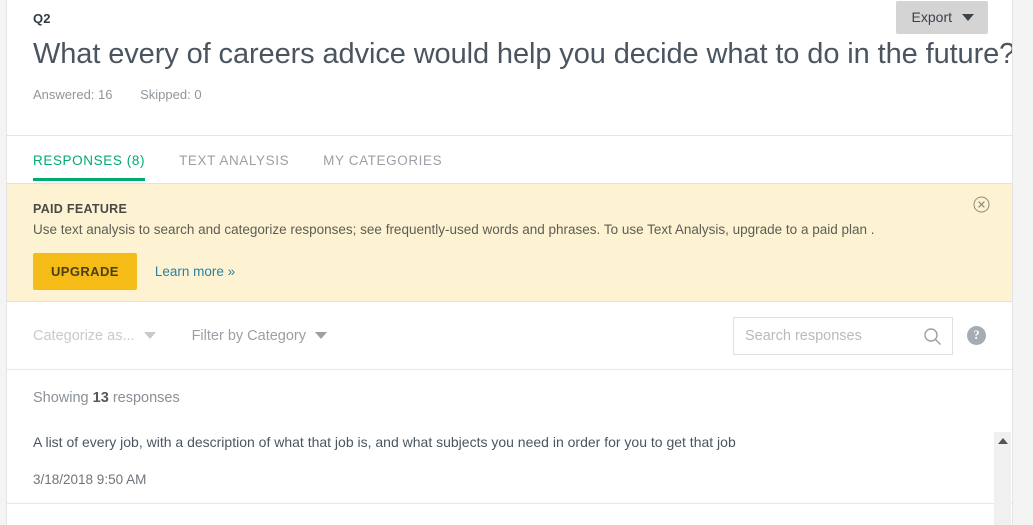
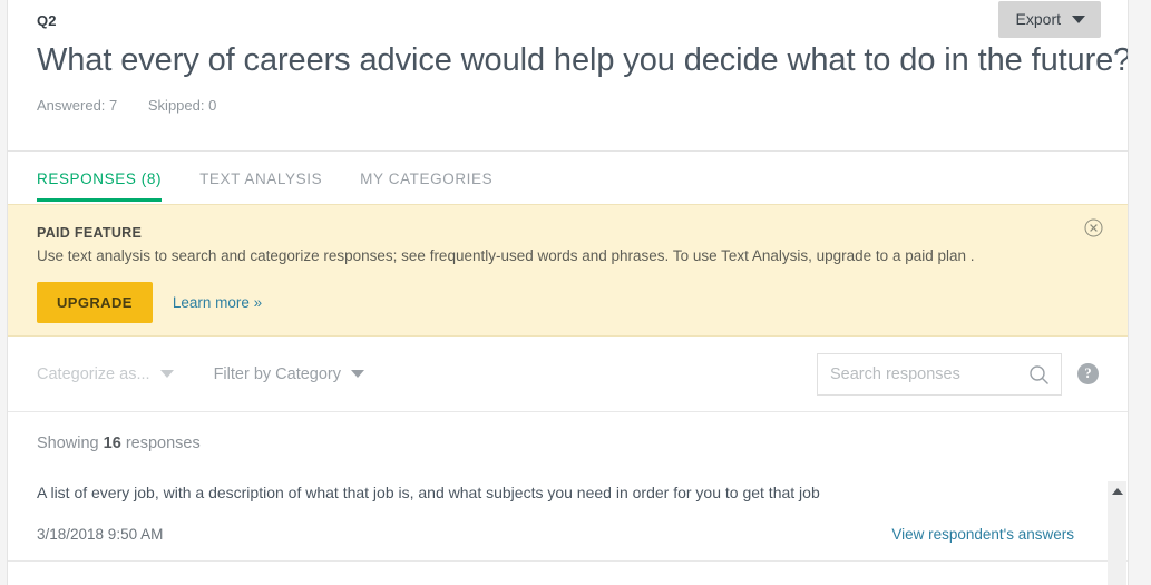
  Q2
  What every of careers advice would help you decide what to do in the future?
- Answered: 16 Skipped: 0
+ Answered: 7 Skipped: 0
  Export
  RESPONSES (8)
  TEXT ANALYSIS
  MY CATEGORIES
  PAID FEATURE
  Use text analysis to search and categorize responses; see frequently-used words and phrases. To use Text Analysis, upgrade to a paid plan .
  UPGRADE
  Learn more »
  Categorize as...
  Filter by Category
  Search responses
  ?
- Showing 13 responses
+ Showing 16 responses
  A list of every job, with a description of what that job is, and what subjects you need in order for you to get that job
  3/18/2018 9:50 AM
+ View respondent's answers
